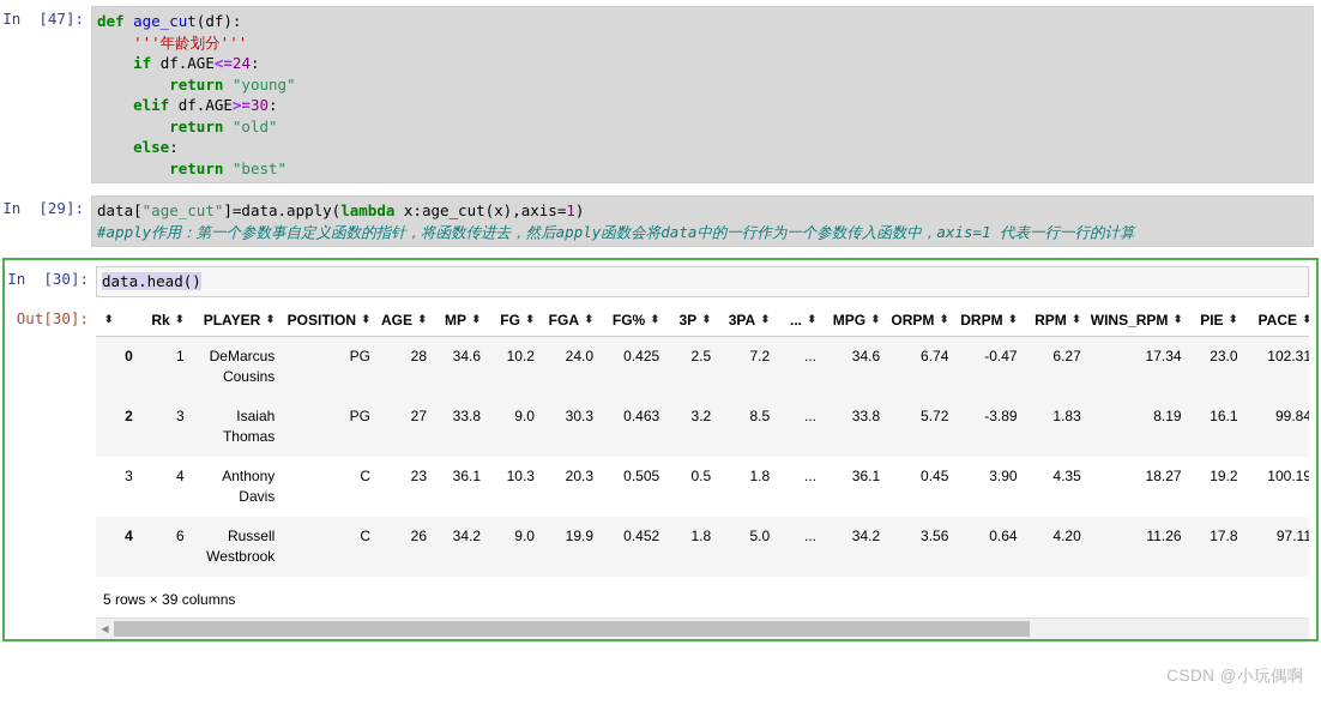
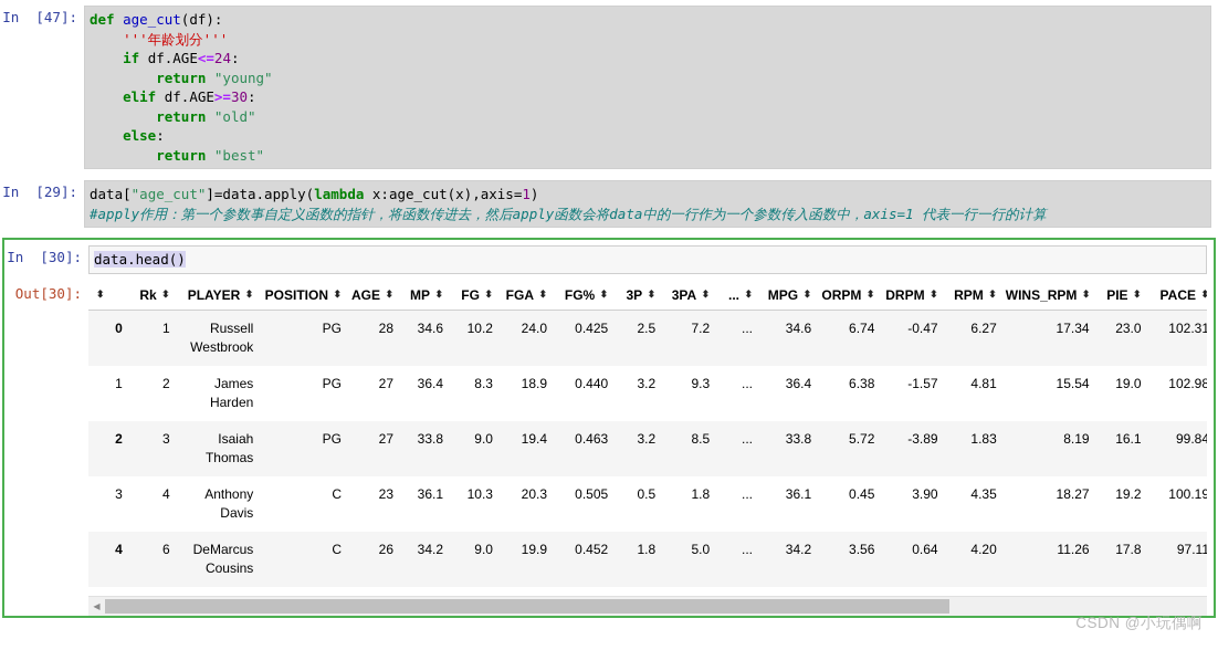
  In [47]:
  def age_cut(df):
  '''年龄划分''' if df.AGE<=24:
  return "young" elif df.AGE>=30:
  return "old" else:
  return "best"
  In [29]:
  data["age_cut"]=data.apply(lambda x:age_cut(x),axis=1)
  #apply作用：第一个参数事自定义函数的指针，将函数传进去，然后apply函数会将data中的一行作为一个参数传入函数中，axis=1 代表一行一行的计算
  In [30]:
  data.head()
  Out[30]:
  ⬍	Rk ⬍	PLAYER ⬍	POSITION ⬍	AGE ⬍	MP ⬍	FG ⬍	FGA ⬍	FG% ⬍	3P ⬍	3PA ⬍	... ⬍	MPG ⬍	ORPM ⬍	DRPM ⬍	RPM ⬍	WINS_RPM ⬍	PIE ⬍	PACE ⬍
- 0	1	DeMarcus Cousins	PG	28	34.6	10.2	24.0	0.425	2.5	7.2	...	34.6	6.74	-0.47	6.27	17.34	23.0	102.31
+ 0	1	Russell Westbrook	PG	28	34.6	10.2	24.0	0.425	2.5	7.2	...	34.6	6.74	-0.47	6.27	17.34	23.0	102.31
+ 1	2	James Harden	PG	27	36.4	8.3	18.9	0.440	3.2	9.3	...	36.4	6.38	-1.57	4.81	15.54	19.0	102.98
- 2	3	Isaiah Thomas	PG	27	33.8	9.0	30.3	0.463	3.2	8.5	...	33.8	5.72	-3.89	1.83	8.19	16.1	99.84
+ 2	3	Isaiah Thomas	PG	27	33.8	9.0	19.4	0.463	3.2	8.5	...	33.8	5.72	-3.89	1.83	8.19	16.1	99.84
  3	4	Anthony Davis	C	23	36.1	10.3	20.3	0.505	0.5	1.8	...	36.1	0.45	3.90	4.35	18.27	19.2	100.19
- 4	6	Russell Westbrook	C	26	34.2	9.0	19.9	0.452	1.8	5.0	...	34.2	3.56	0.64	4.20	11.26	17.8	97.11
+ 4	6	DeMarcus Cousins	C	26	34.2	9.0	19.9	0.452	1.8	5.0	...	34.2	3.56	0.64	4.20	11.26	17.8	97.11
- 5 rows × 39 columns
  ◀
  CSDN @小玩偶啊
